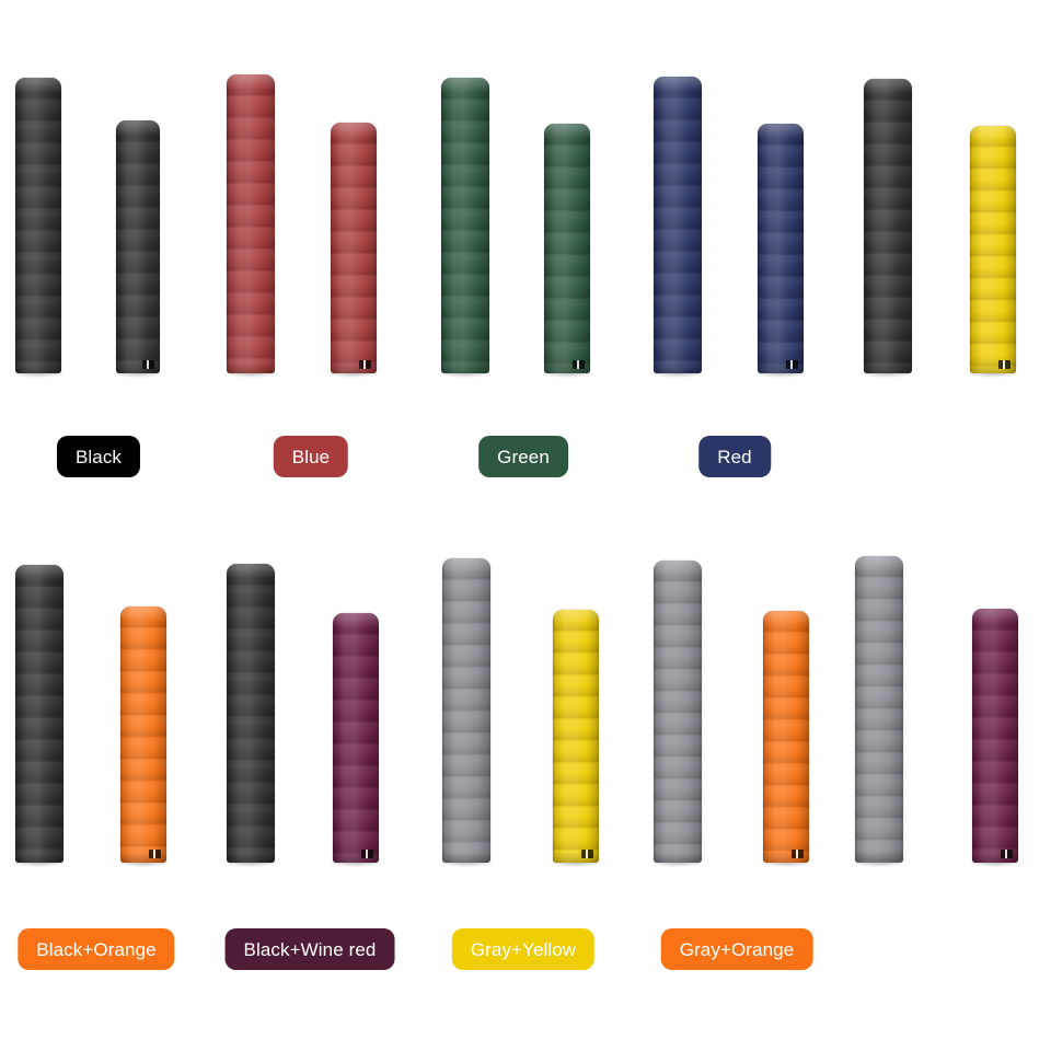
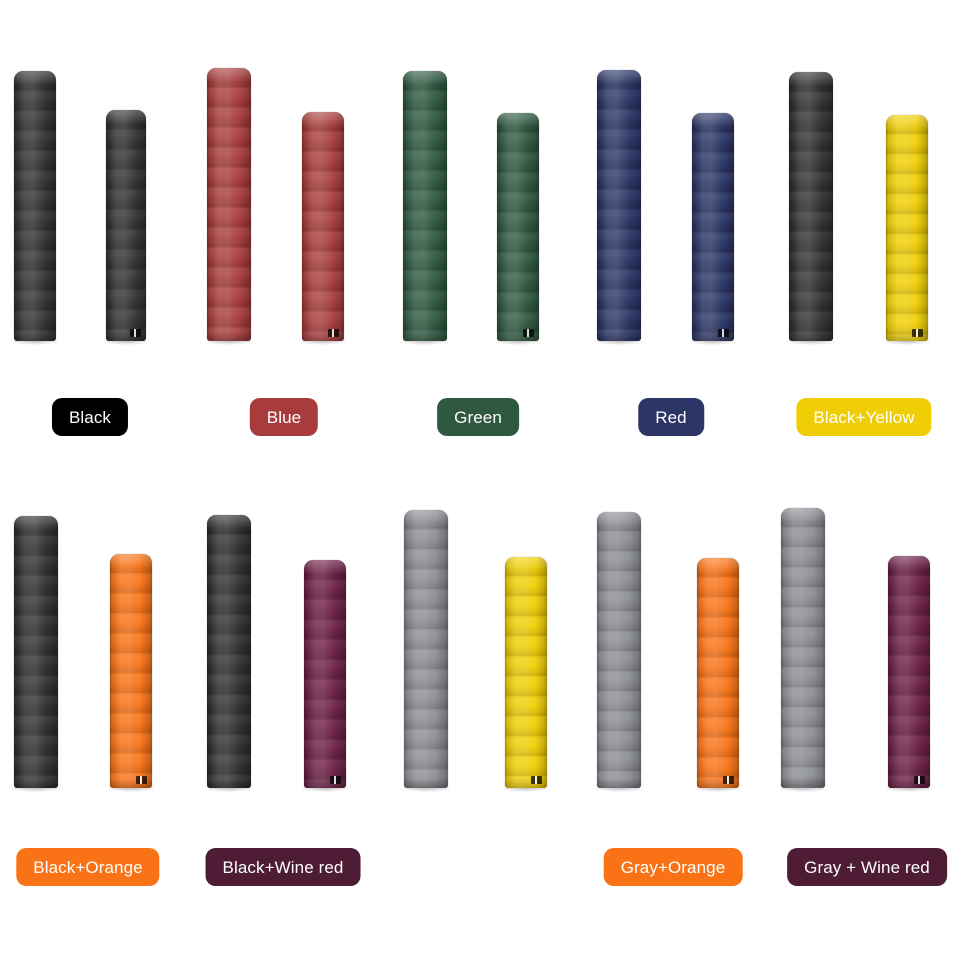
  Black
  Blue
  Green
  Red
+ Black+Yellow
  Black+Orange
  Black+Wine red
- Gray+Yellow
  Gray+Orange
+ Gray + Wine red
